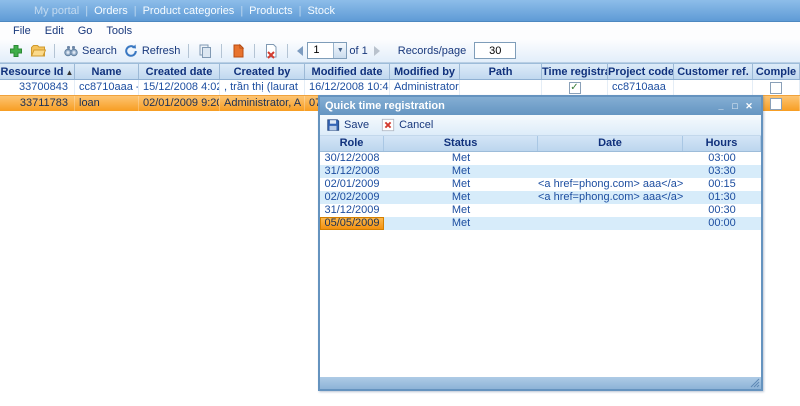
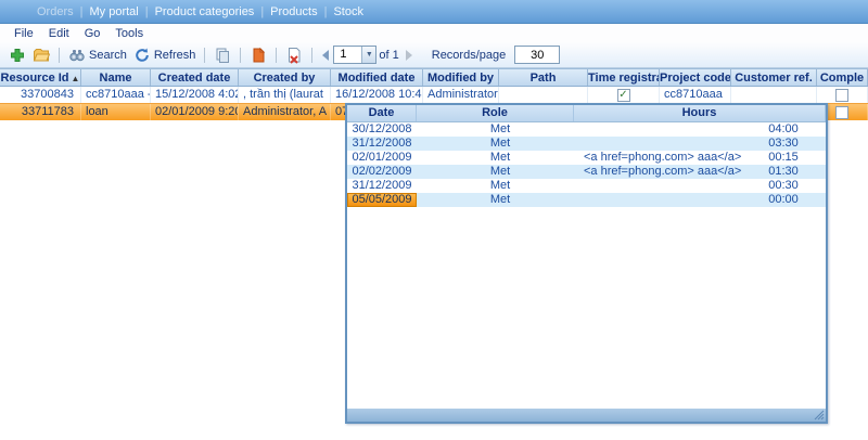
- My portal
+ Orders
  |
- Orders
+ My portal
  |
  Product categories
  |
  Products
  |
  Stock
  File
  Edit
  Go
  Tools
  Search
  Refresh
  1
  of 1
  Records/page
  30
  Resource Id ▲
  Name
  Created date
  Created by
  Modified date
  Modified by
  Path
  Time registra
  Project code
  Customer ref.
  Comple
  33700843
  cc8710aaa -
  15/12/2008 4:02
  , trần thị (laurat
  16/12/2008 10:4
  Administrator,
  ✓
  cc8710aaa
  33711783
  loan
  02/01/2009 9:20
  Administrator, A
- Quick time registration
- _
- □
- ✕
- Save
- Cancel
- Role
+ Date
- Status
- Date
+ Role
  Hours
  30/12/2008
  Met
- 03:00
+ 04:00
  31/12/2008
  Met
  03:30
  02/01/2009
  Met
  <a href=phong.com> aaa</a>
  00:15
  02/02/2009
  Met
  <a href=phong.com> aaa</a>
  01:30
  31/12/2009
  Met
  00:30
  05/05/2009
  Met
  00:00
